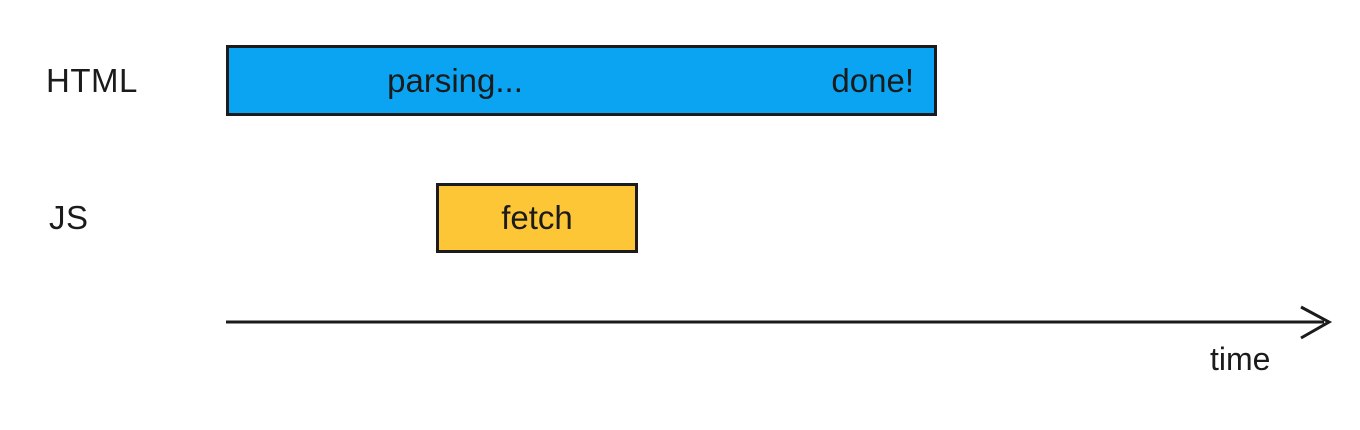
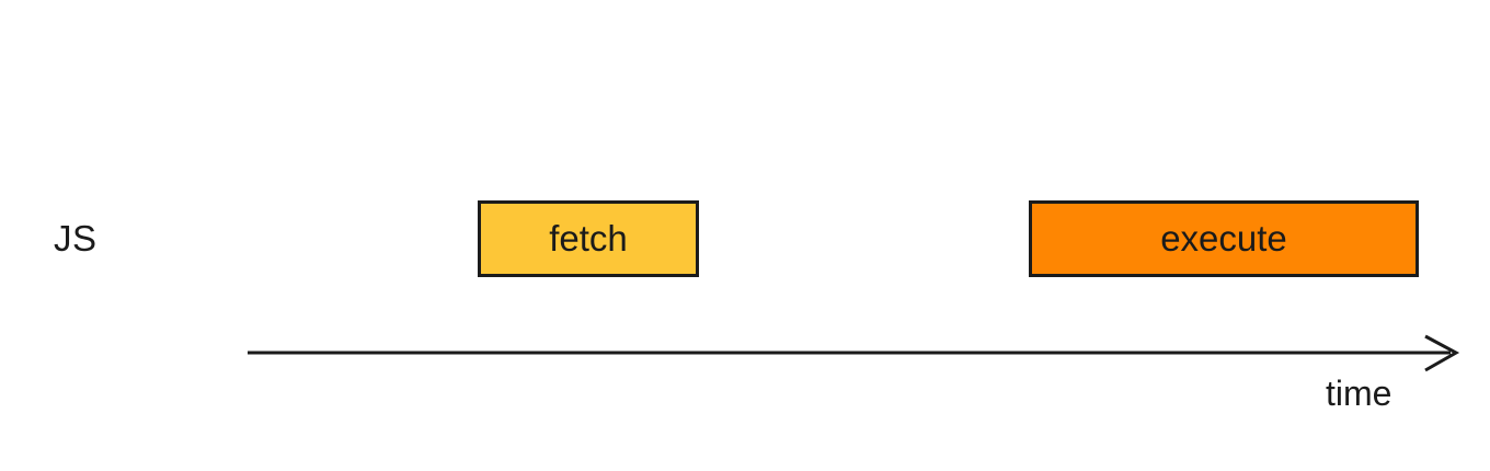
- HTML
- parsing...
- done!
  JS
  fetch
+ execute
  time
